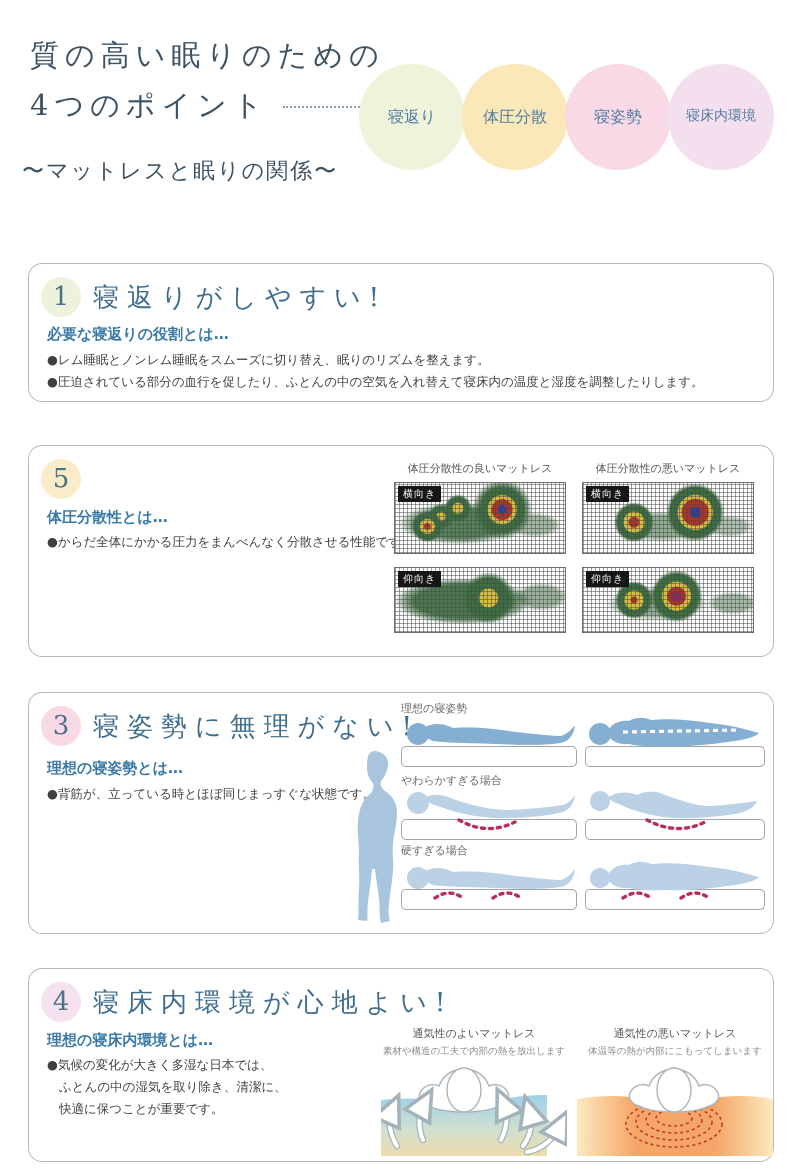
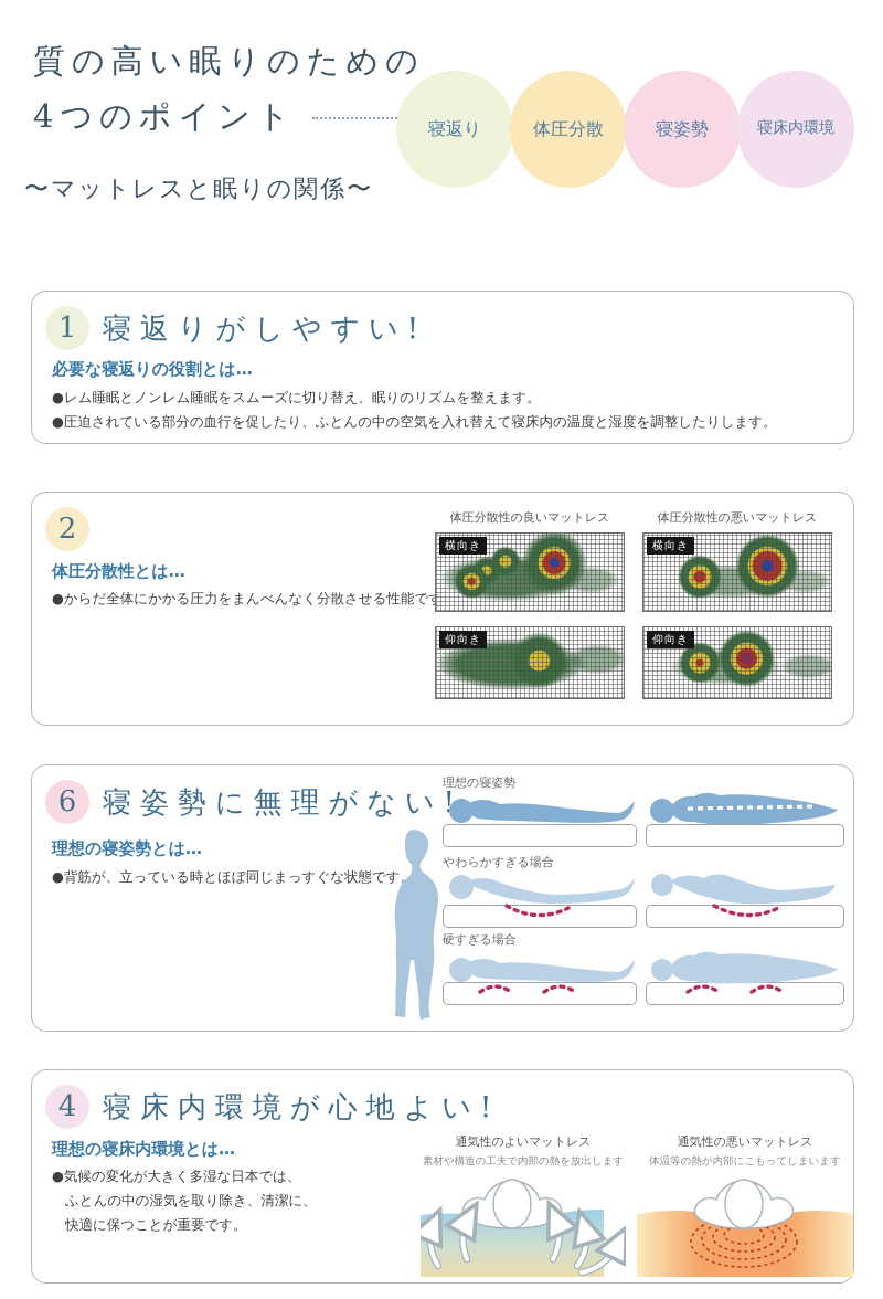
  質の高い眠りのための
  4つのポイント
  〜マットレスと眠りの関係〜
  寝返り
  体圧分散
  寝姿勢
  寝床内環境
  1
  寝返りがしやすい!
  必要な寝返りの役割とは…
  ●レム睡眠とノンレム睡眠をスムーズに切り替え、眠りのリズムを整えます。
  ●圧迫されている部分の血行を促したり、ふとんの中の空気を入れ替えて寝床内の温度と湿度を調整したりします。
- 5
+ 2
  体圧分散性とは…
  ●からだ全体にかかる圧力をまんべんなく分散させる性能で
  体圧分散性の良いマットレス
  横向き
  仰向き
  体圧分散性の悪いマットレス
  横向き
  仰向き
- 3
+ 6
  寝姿勢に無理がない
  理想の寝姿勢とは…
  ●背筋が、立っている時とほぼ同じまっすぐな状態です。
  理想の寝姿勢
  やわらかすぎる場合
  硬すぎる場合
  4
  寝床内環境が心地よい!
  理想の寝床内環境とは…
  ●気候の変化が大きく多湿な日本では、
  ふとんの中の湿気を取り除き、清潔に、
  快適に保つことが重要です。
  通気性のよいマットレス
  素材や構造の工夫で内部の熱を放出します
  通気性の悪いマットレス
  体温等の熱が内部にこもってしまいます
